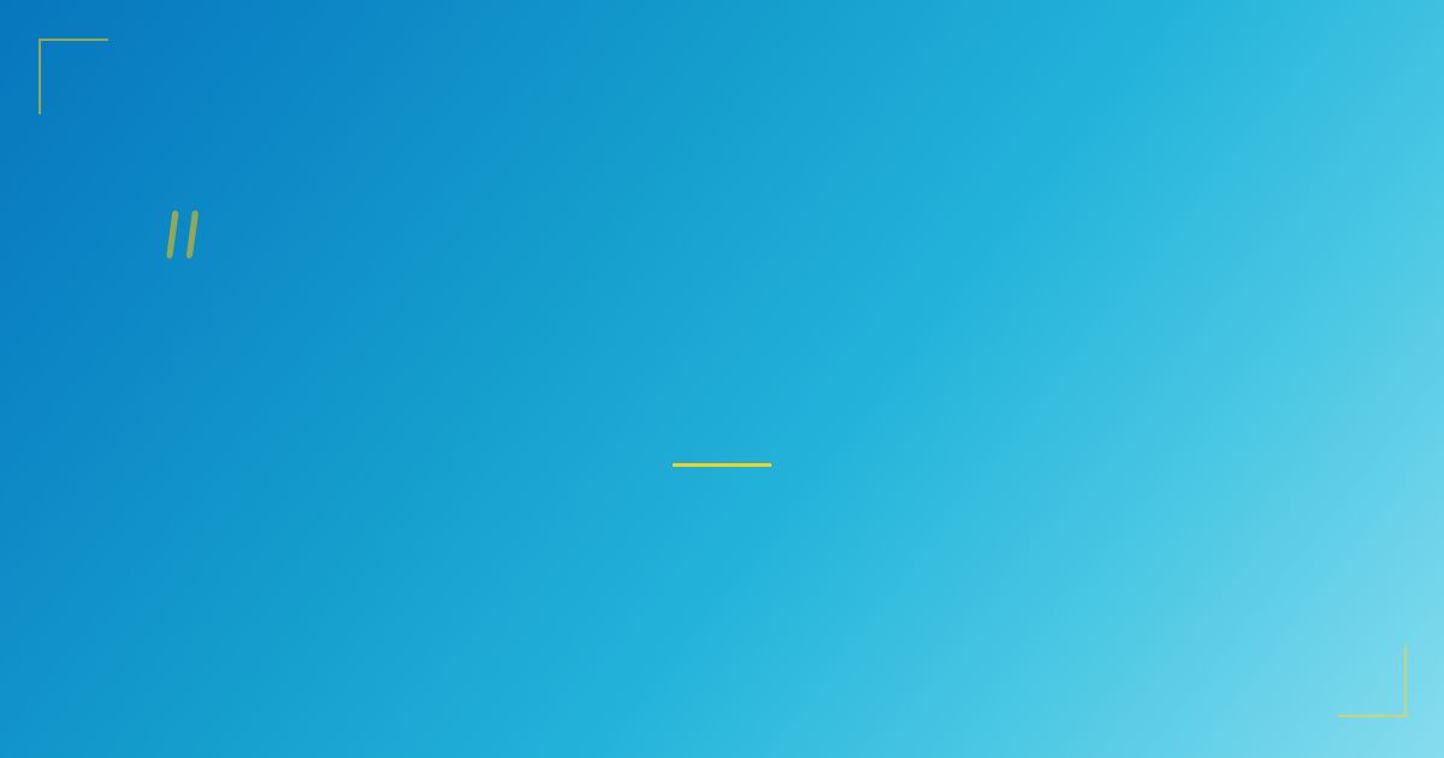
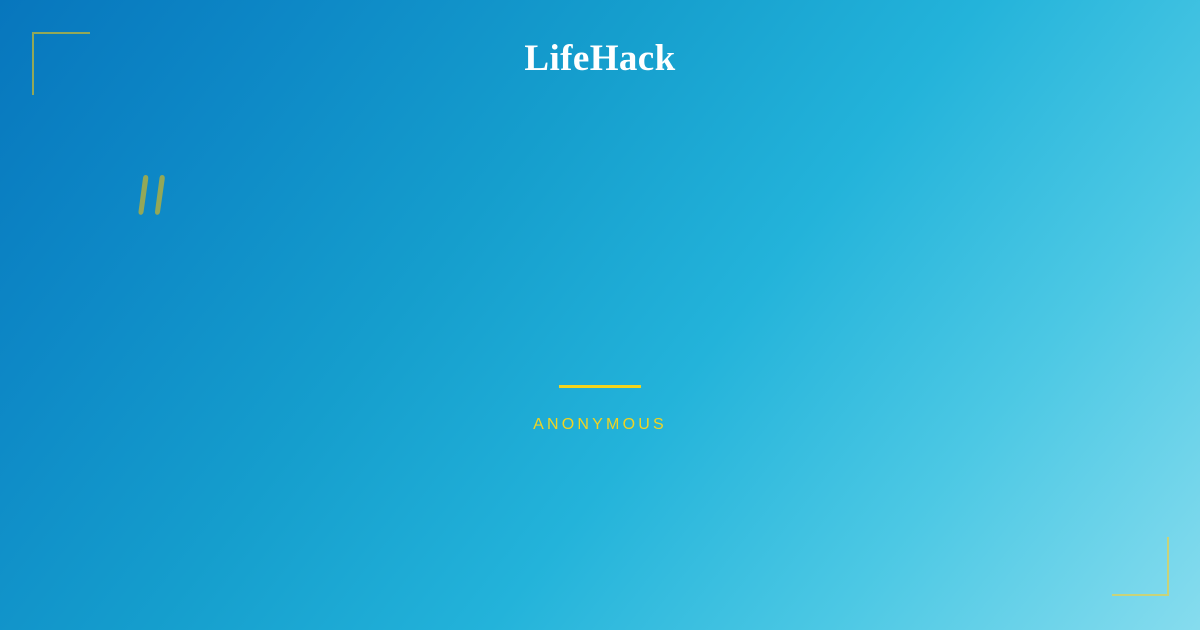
+ LifeHack
+ ANONYMOUS
